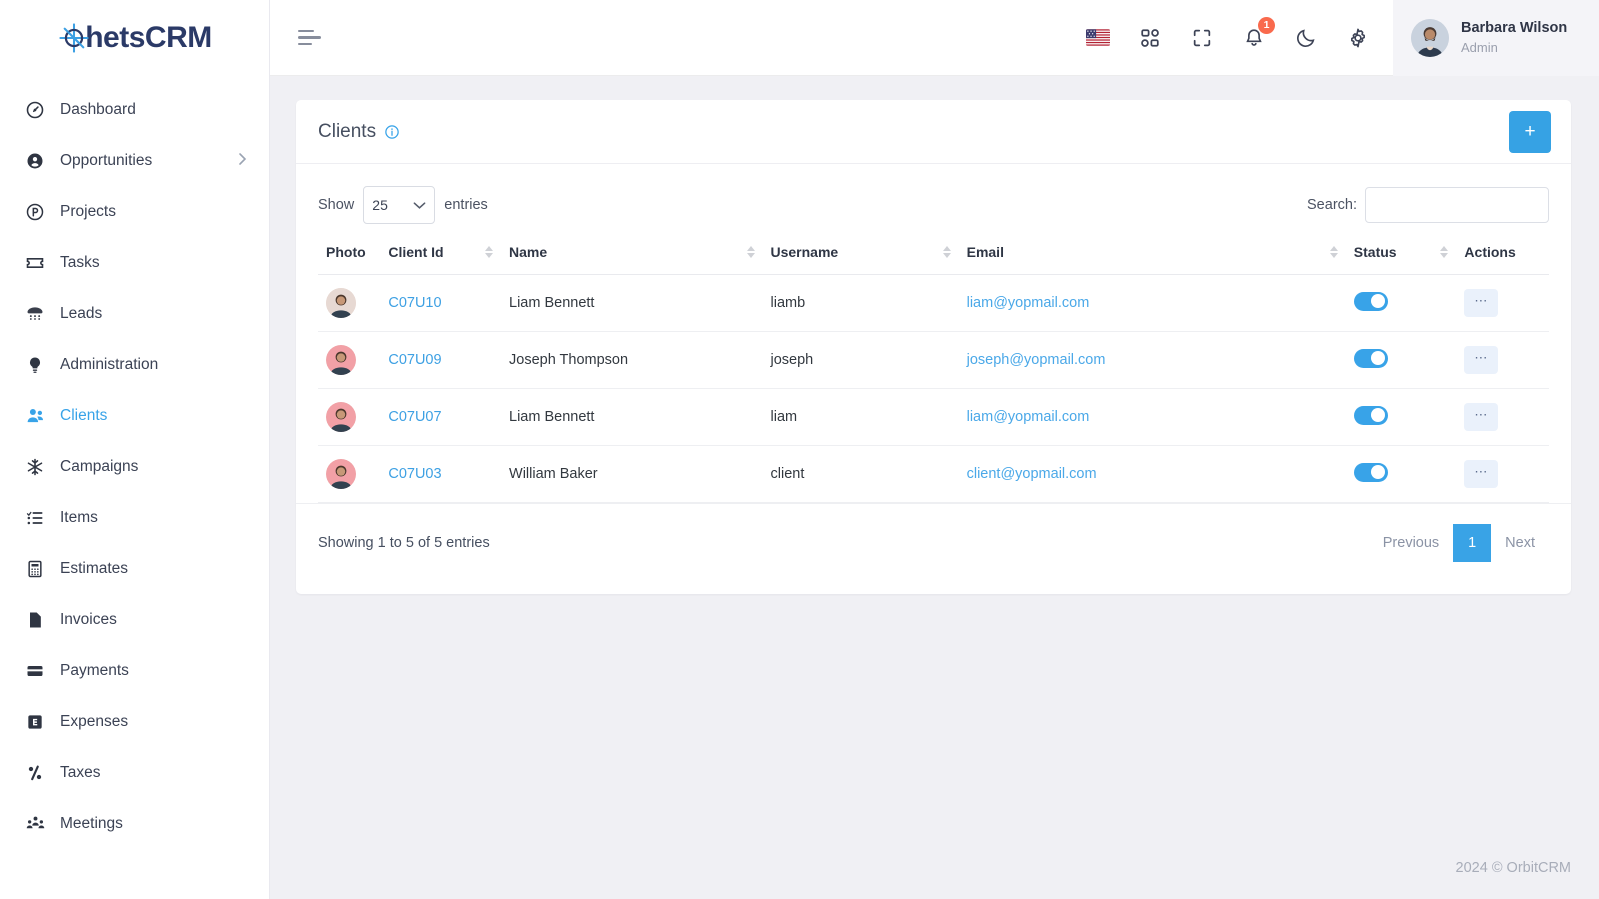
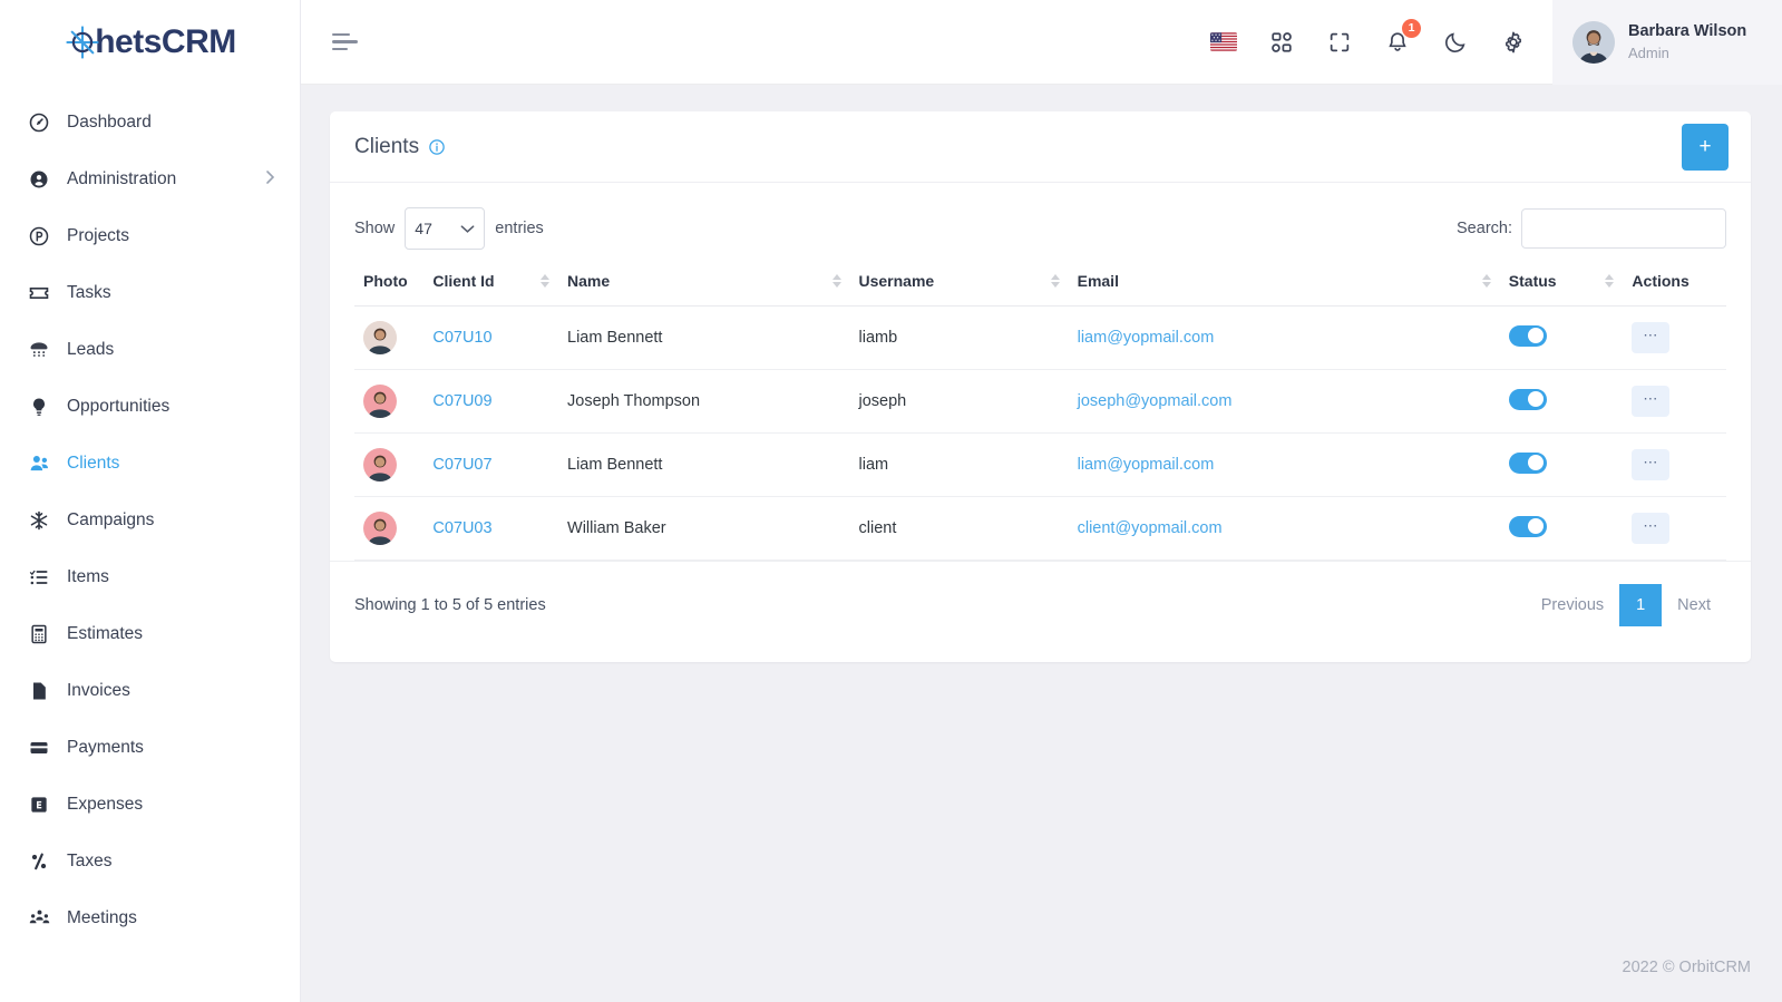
  hetsCRM
  Dashboard
- Opportunities
+ Administration
  Projects
  Tasks
  Leads
- Administration
+ Opportunities
  Clients
  Campaigns
  Items
  Estimates
  Invoices
  Payments
  Expenses
  Taxes
  Meetings
  1
  Barbara Wilson
  Admin
  Clients
  +
  Show
- 25
+ 47
  entries
  Search:
  Photo	Client Id	Name	Username	Email	Status	Actions
  	C07U10	Liam Bennett	liamb	liam@yopmail.com		⋯
  	C07U09	Joseph Thompson	joseph	joseph@yopmail.com		⋯
  	C07U07	Liam Bennett	liam	liam@yopmail.com		⋯
  	C07U03	William Baker	client	client@yopmail.com		⋯
  Showing 1 to 5 of 5 entries
  Previous
  1
  Next
- 2024 © OrbitCRM
+ 2022 © OrbitCRM
